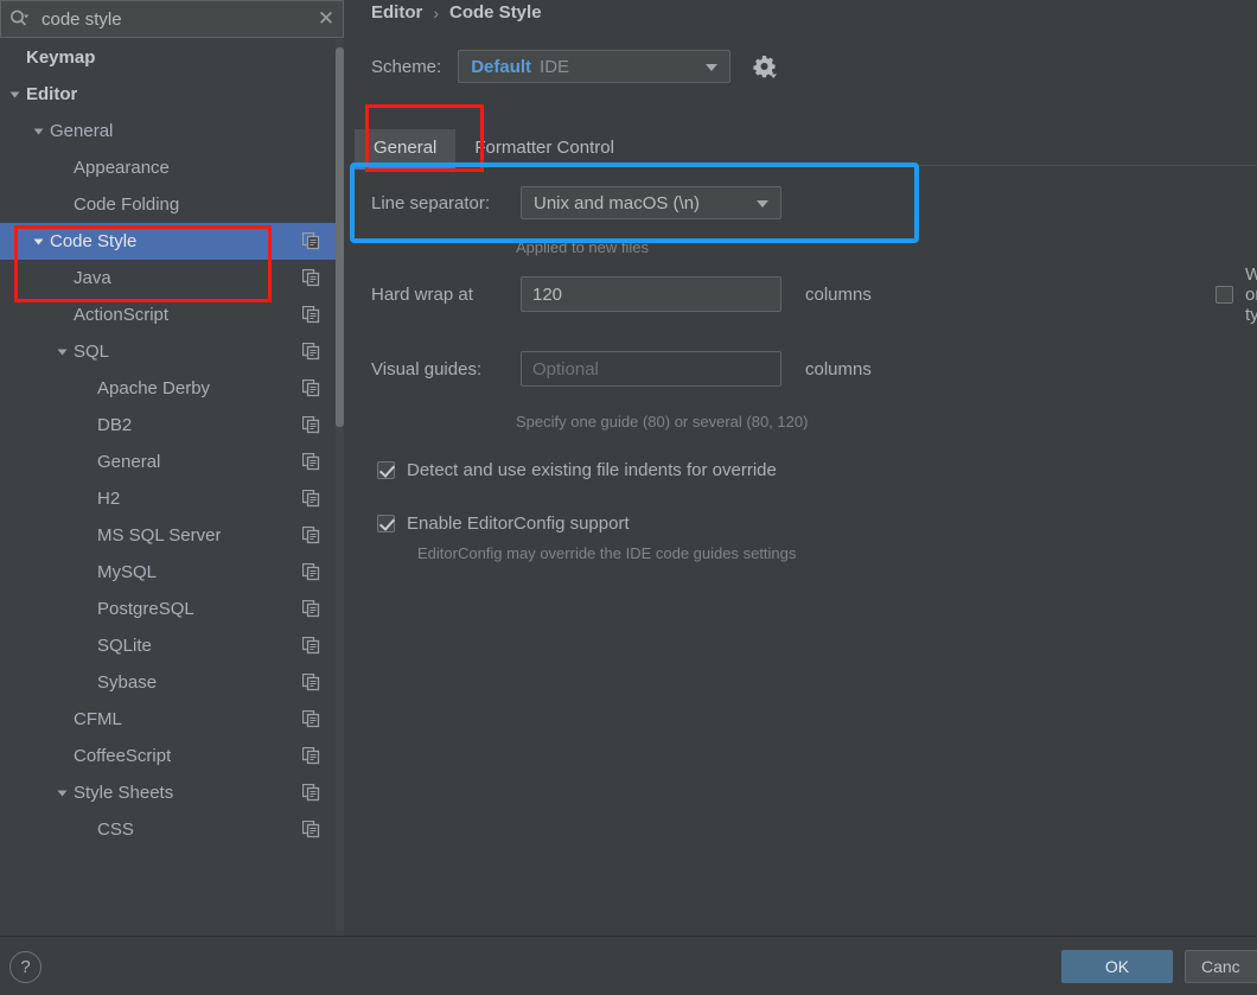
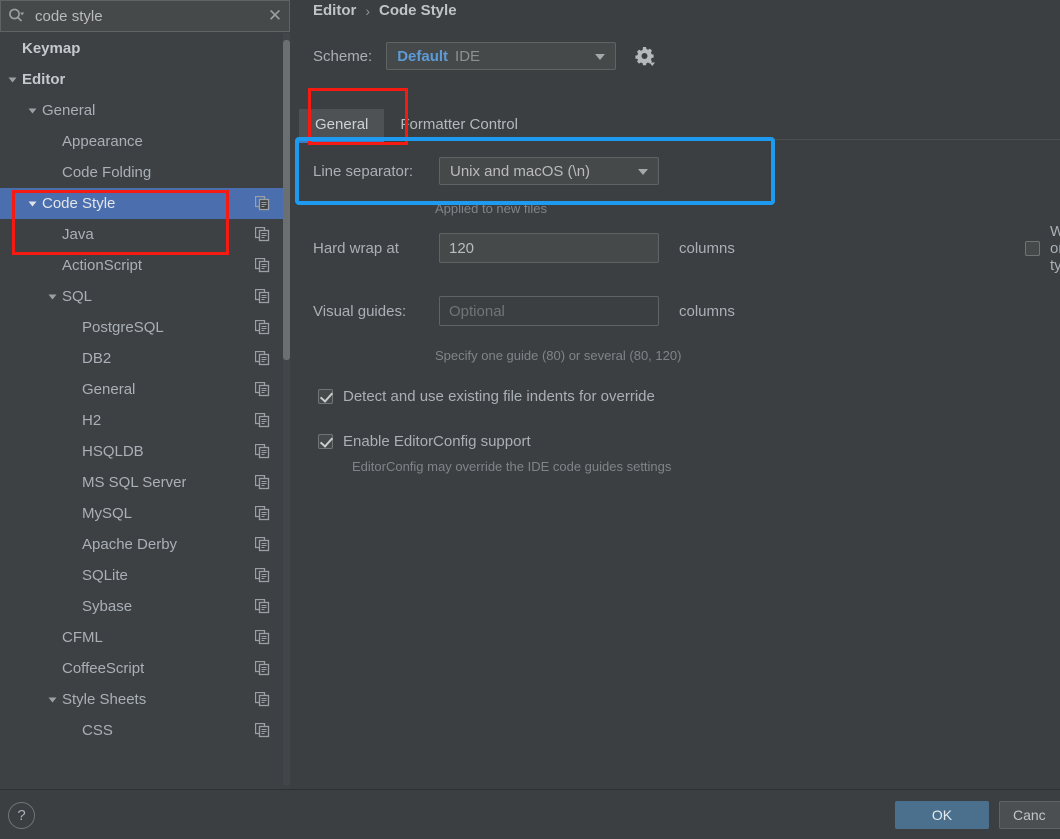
  code style
  ✕
  Keymap
  Editor
  General
  Appearance
  Code Folding
  Code Style
  Java
  ActionScript
  SQL
- Apache Derby
+ PostgreSQL
  DB2
  General
  H2
+ HSQLDB
  MS SQL Server
  MySQL
- PostgreSQL
+ Apache Derby
  SQLite
  Sybase
  CFML
  CoffeeScript
  Style Sheets
  CSS
  Editor
  ›
  Code Style
  Scheme:
  Default
  IDE
  General
  Formatter Control
  Line separator:
  Unix and macOS (\n)
  Applied to new files
  Hard wrap at
  120
  columns
  Visual guides:
  Optional
  columns
  Specify one guide (80) or several (80, 120)
  Detect and use existing file indents for override
  Enable EditorConfig support
  EditorConfig may override the IDE code guides settings
  ?
  OK
  Canc
